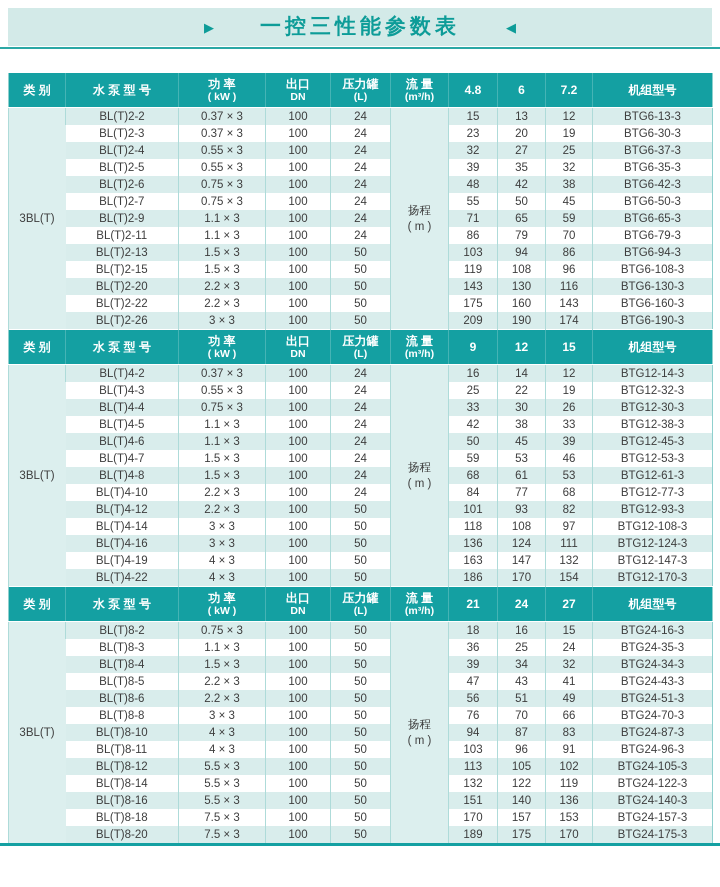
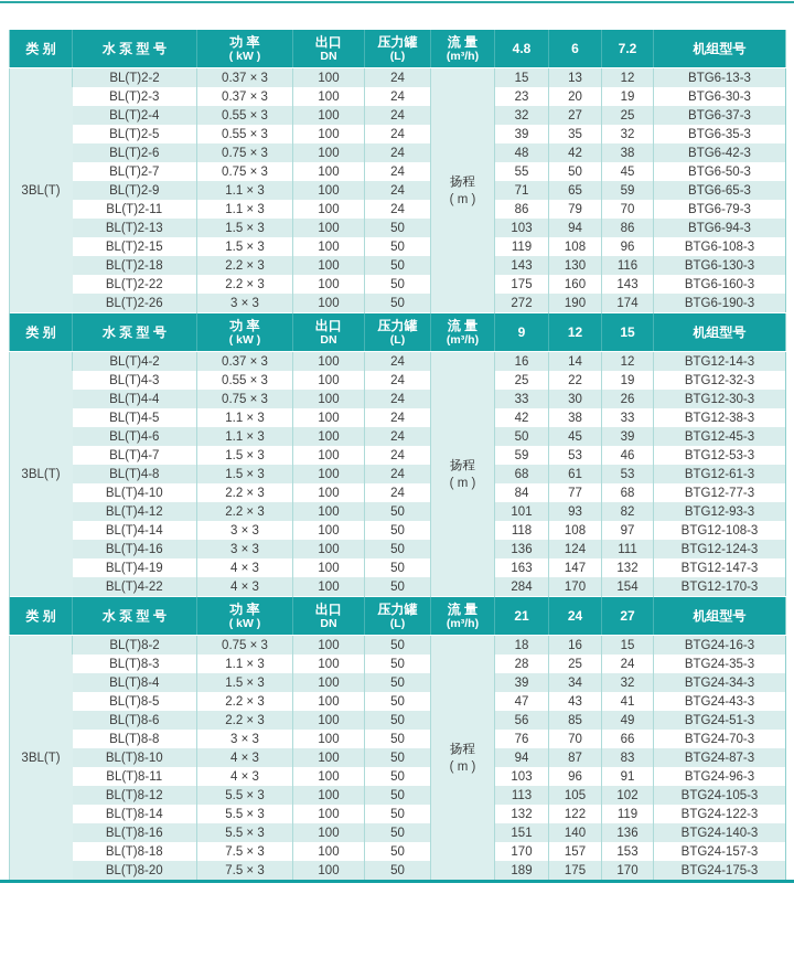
- ▶
- 一控三性能参数表
- ◀
  类 别	水 泵 型 号	功 率( kW )	出口DN	压力罐(L)	流 量(m³/h)	4.8	6	7.2	机组型号
  3BL(T)	BL(T)2-2	0.37 × 3	100	24	扬程( m )	15	13	12	BTG6-13-3
  BL(T)2-3	0.37 × 3	100	24	23	20	19	BTG6-30-3
  BL(T)2-4	0.55 × 3	100	24	32	27	25	BTG6-37-3
  BL(T)2-5	0.55 × 3	100	24	39	35	32	BTG6-35-3
  BL(T)2-6	0.75 × 3	100	24	48	42	38	BTG6-42-3
  BL(T)2-7	0.75 × 3	100	24	55	50	45	BTG6-50-3
  BL(T)2-9	1.1 × 3	100	24	71	65	59	BTG6-65-3
  BL(T)2-11	1.1 × 3	100	24	86	79	70	BTG6-79-3
  BL(T)2-13	1.5 × 3	100	50	103	94	86	BTG6-94-3
  BL(T)2-15	1.5 × 3	100	50	119	108	96	BTG6-108-3
- BL(T)2-20	2.2 × 3	100	50	143	130	116	BTG6-130-3
+ BL(T)2-18	2.2 × 3	100	50	143	130	116	BTG6-130-3
  BL(T)2-22	2.2 × 3	100	50	175	160	143	BTG6-160-3
- BL(T)2-26	3 × 3	100	50	209	190	174	BTG6-190-3
+ BL(T)2-26	3 × 3	100	50	272	190	174	BTG6-190-3
  类 别	水 泵 型 号	功 率( kW )	出口DN	压力罐(L)	流 量(m³/h)	9	12	15	机组型号
  3BL(T)	BL(T)4-2	0.37 × 3	100	24	扬程( m )	16	14	12	BTG12-14-3
  BL(T)4-3	0.55 × 3	100	24	25	22	19	BTG12-32-3
  BL(T)4-4	0.75 × 3	100	24	33	30	26	BTG12-30-3
  BL(T)4-5	1.1 × 3	100	24	42	38	33	BTG12-38-3
  BL(T)4-6	1.1 × 3	100	24	50	45	39	BTG12-45-3
  BL(T)4-7	1.5 × 3	100	24	59	53	46	BTG12-53-3
  BL(T)4-8	1.5 × 3	100	24	68	61	53	BTG12-61-3
  BL(T)4-10	2.2 × 3	100	24	84	77	68	BTG12-77-3
  BL(T)4-12	2.2 × 3	100	50	101	93	82	BTG12-93-3
  BL(T)4-14	3 × 3	100	50	118	108	97	BTG12-108-3
  BL(T)4-16	3 × 3	100	50	136	124	111	BTG12-124-3
  BL(T)4-19	4 × 3	100	50	163	147	132	BTG12-147-3
- BL(T)4-22	4 × 3	100	50	186	170	154	BTG12-170-3
+ BL(T)4-22	4 × 3	100	50	284	170	154	BTG12-170-3
  类 别	水 泵 型 号	功 率( kW )	出口DN	压力罐(L)	流 量(m³/h)	21	24	27	机组型号
  3BL(T)	BL(T)8-2	0.75 × 3	100	50	扬程( m )	18	16	15	BTG24-16-3
- BL(T)8-3	1.1 × 3	100	50	36	25	24	BTG24-35-3
+ BL(T)8-3	1.1 × 3	100	50	28	25	24	BTG24-35-3
  BL(T)8-4	1.5 × 3	100	50	39	34	32	BTG24-34-3
  BL(T)8-5	2.2 × 3	100	50	47	43	41	BTG24-43-3
- BL(T)8-6	2.2 × 3	100	50	56	51	49	BTG24-51-3
+ BL(T)8-6	2.2 × 3	100	50	56	85	49	BTG24-51-3
  BL(T)8-8	3 × 3	100	50	76	70	66	BTG24-70-3
  BL(T)8-10	4 × 3	100	50	94	87	83	BTG24-87-3
  BL(T)8-11	4 × 3	100	50	103	96	91	BTG24-96-3
  BL(T)8-12	5.5 × 3	100	50	113	105	102	BTG24-105-3
  BL(T)8-14	5.5 × 3	100	50	132	122	119	BTG24-122-3
  BL(T)8-16	5.5 × 3	100	50	151	140	136	BTG24-140-3
  BL(T)8-18	7.5 × 3	100	50	170	157	153	BTG24-157-3
  BL(T)8-20	7.5 × 3	100	50	189	175	170	BTG24-175-3
